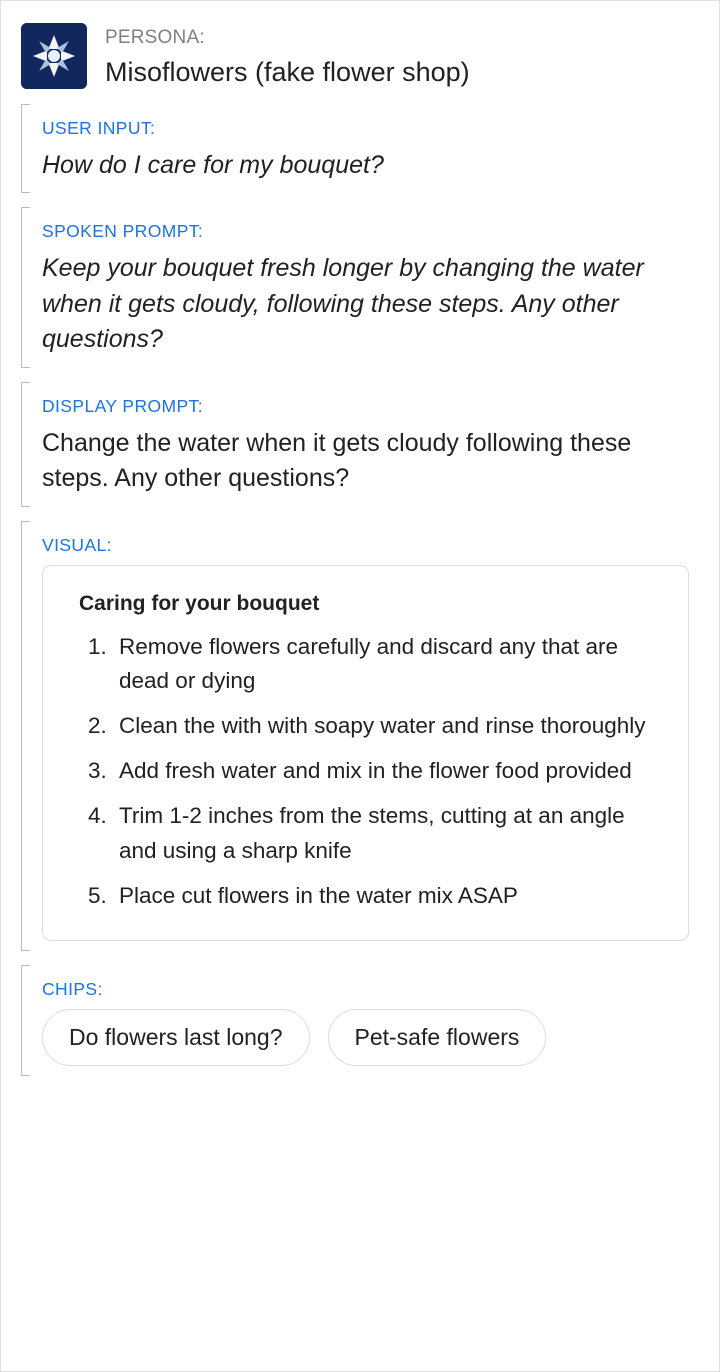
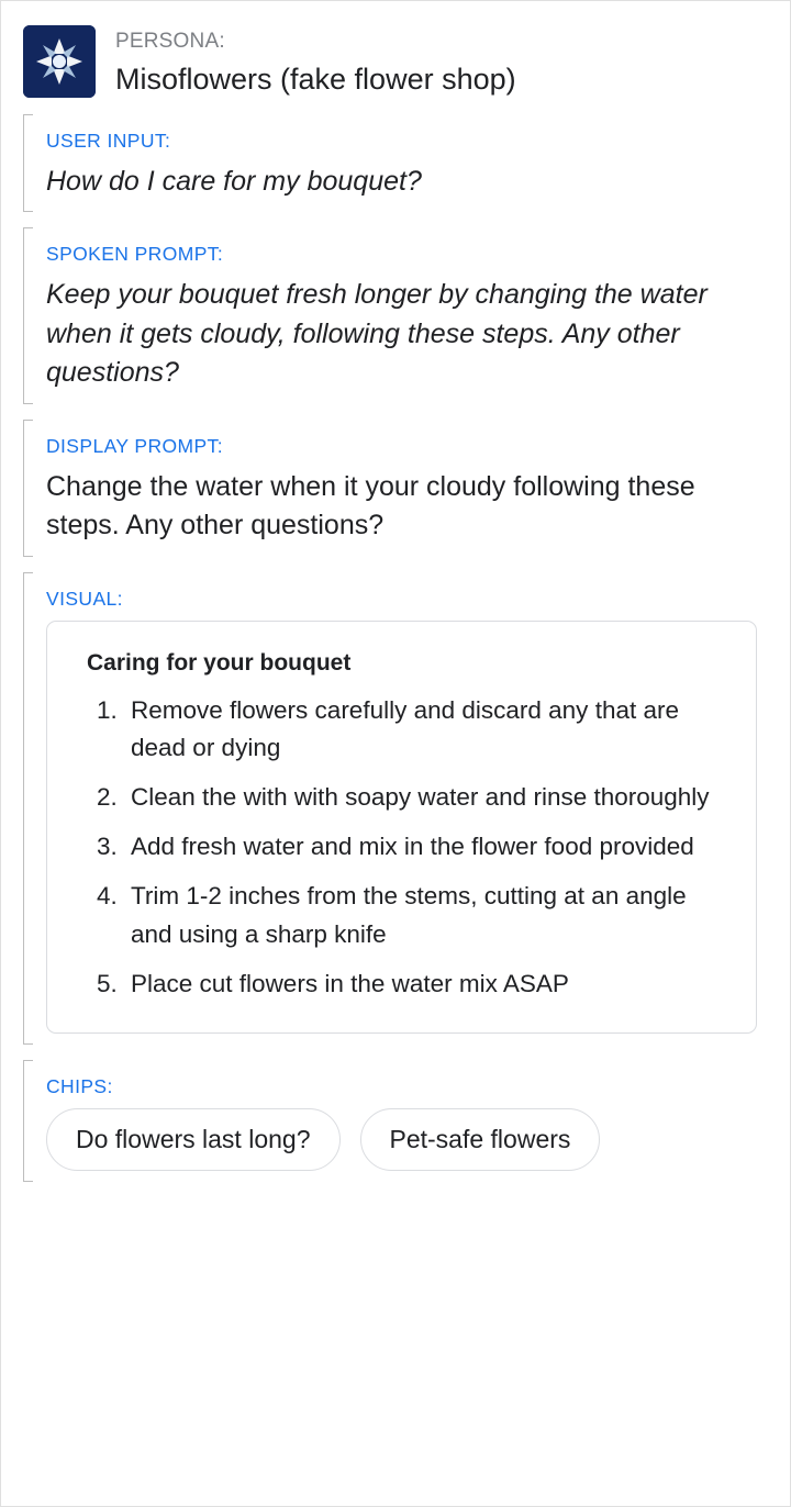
  PERSONA:
  Misoflowers (fake flower shop)
  USER INPUT:
  How do I care for my bouquet?
  SPOKEN PROMPT:
  Keep your bouquet fresh longer by changing the water when it gets cloudy, following these steps. Any other questions?
  DISPLAY PROMPT:
- Change the water when it gets cloudy following these steps. Any other questions?
+ Change the water when it your cloudy following these steps. Any other questions?
  VISUAL:
  Caring for your bouquet
  Remove flowers carefully and discard any that are dead or dying
  Clean the with with soapy water and rinse thoroughly
  Add fresh water and mix in the flower food provided
  Trim 1-2 inches from the stems, cutting at an angle and using a sharp knife
  Place cut flowers in the water mix ASAP
  CHIPS:
  Do flowers last long?
  Pet-safe flowers
